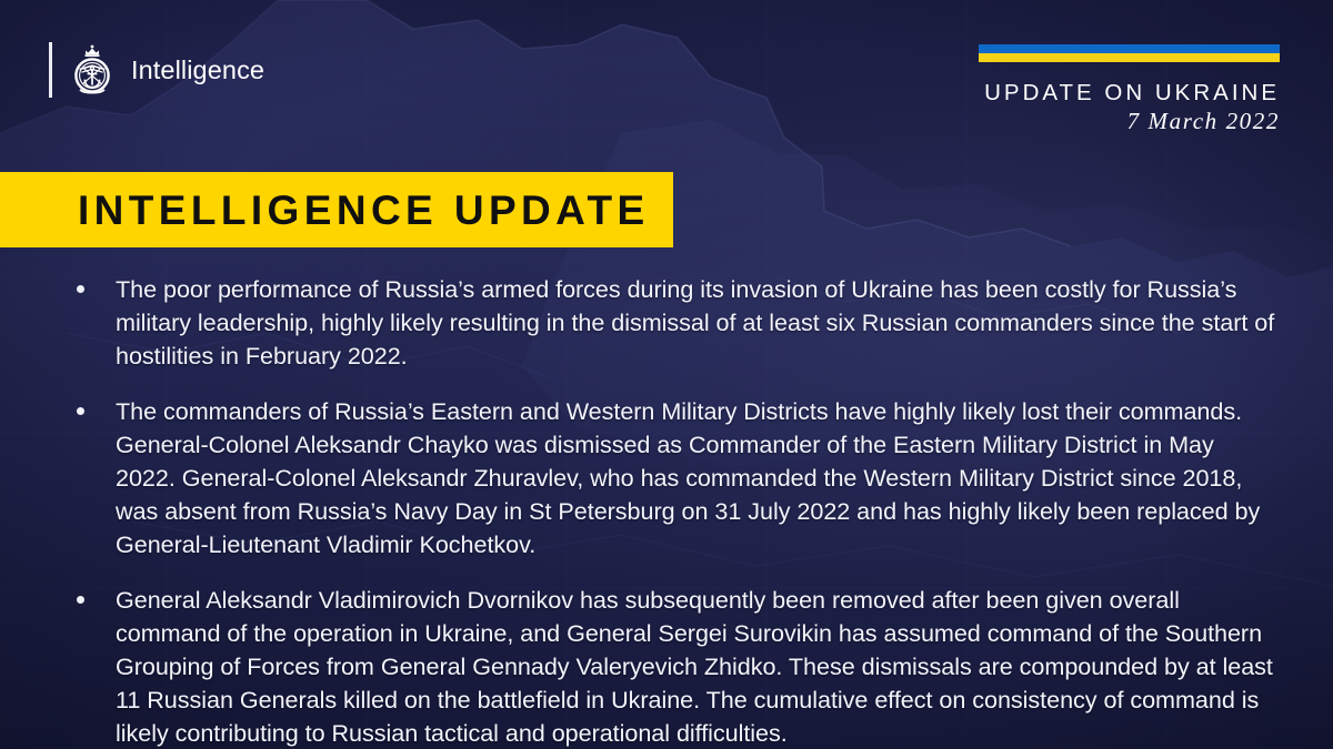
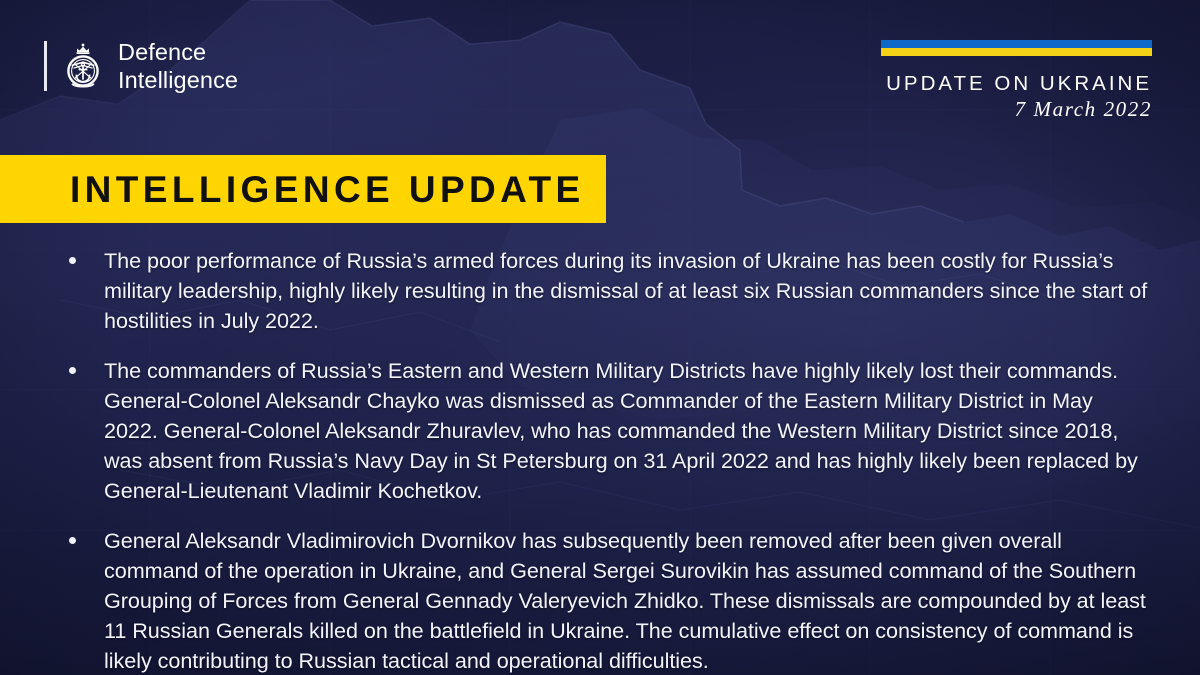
+ Defence
  Intelligence
  UPDATE ON UKRAINE
  7 March 2022
  INTELLIGENCE UPDATE
- The poor performance of Russia’s armed forces during its invasion of Ukraine has been costly for Russia’s military leadership, highly likely resulting in the dismissal of at least six Russian commanders since the start of hostilities in February 2022.
+ The poor performance of Russia’s armed forces during its invasion of Ukraine has been costly for Russia’s military leadership, highly likely resulting in the dismissal of at least six Russian commanders since the start of hostilities in July 2022.
- The commanders of Russia’s Eastern and Western Military Districts have highly likely lost their commands. General-Colonel Aleksandr Chayko was dismissed as Commander of the Eastern Military District in May 2022. General-Colonel Aleksandr Zhuravlev, who has commanded the Western Military District since 2018, was absent from Russia’s Navy Day in St Petersburg on 31 July 2022 and has highly likely been replaced by General-Lieutenant Vladimir Kochetkov.
+ The commanders of Russia’s Eastern and Western Military Districts have highly likely lost their commands. General-Colonel Aleksandr Chayko was dismissed as Commander of the Eastern Military District in May 2022. General-Colonel Aleksandr Zhuravlev, who has commanded the Western Military District since 2018, was absent from Russia’s Navy Day in St Petersburg on 31 April 2022 and has highly likely been replaced by General-Lieutenant Vladimir Kochetkov.
  General Aleksandr Vladimirovich Dvornikov has subsequently been removed after been given overall command of the operation in Ukraine, and General Sergei Surovikin has assumed command of the Southern Grouping of Forces from General Gennady Valeryevich Zhidko. These dismissals are compounded by at least 11 Russian Generals killed on the battlefield in Ukraine. The cumulative effect on consistency of command is likely contributing to Russian tactical and operational difficulties.
